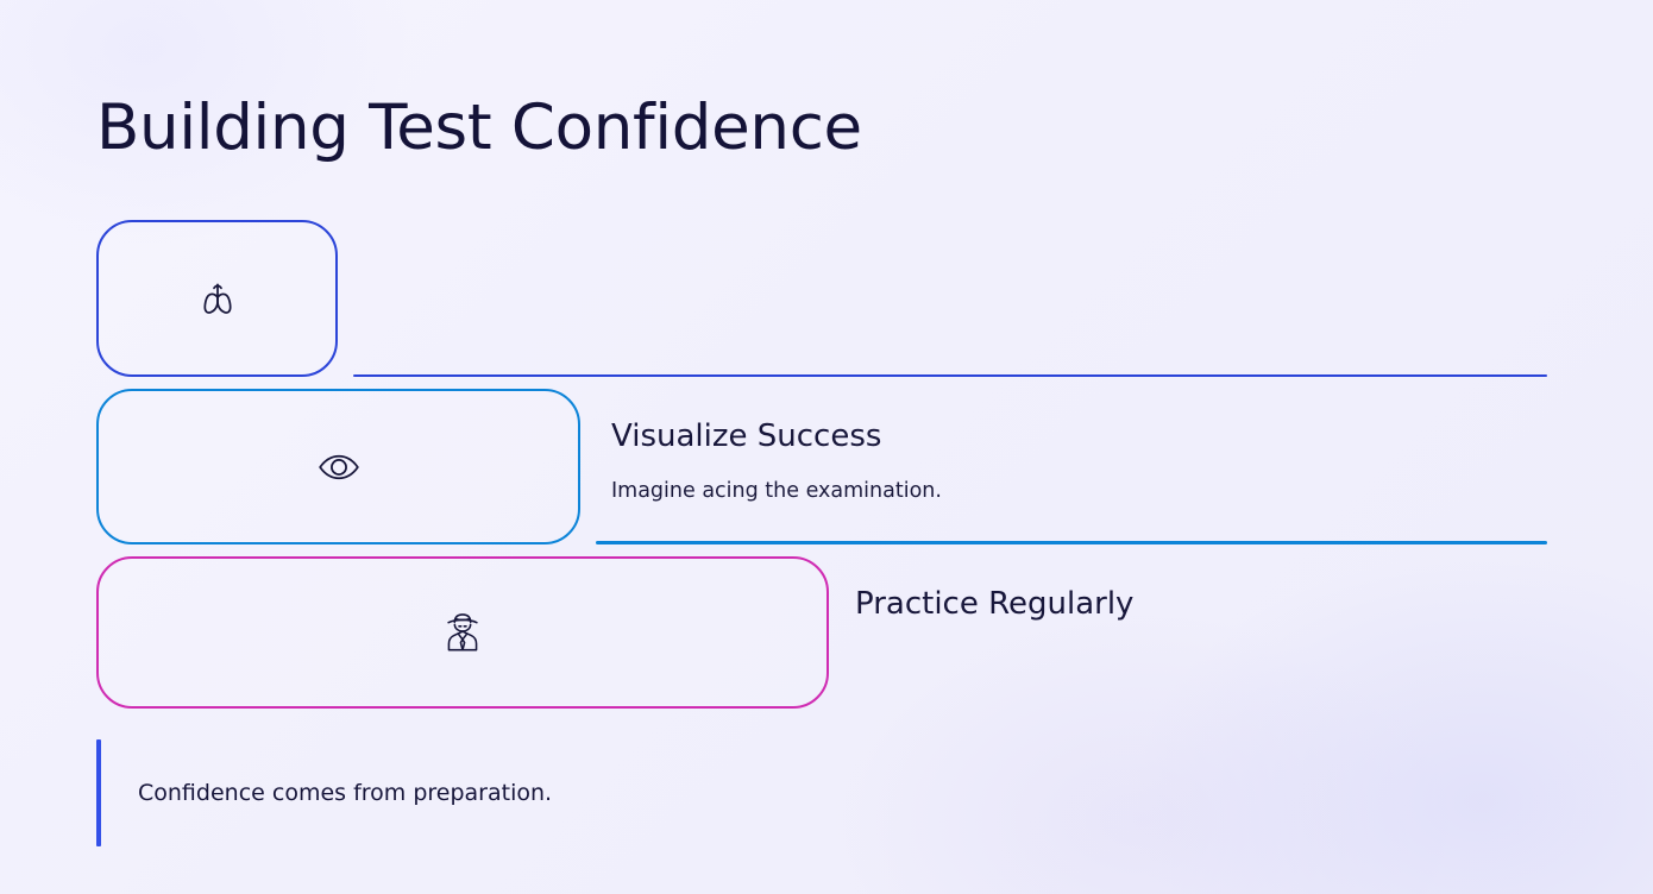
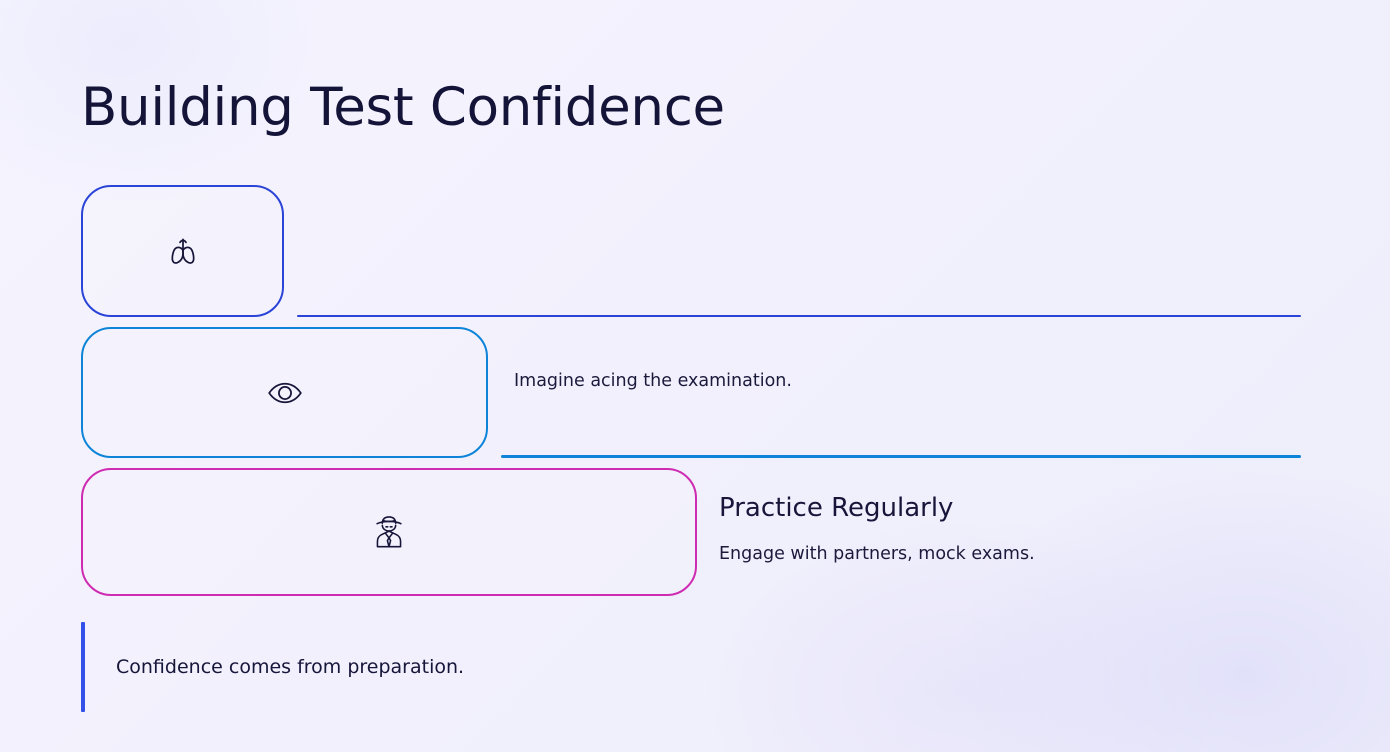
  Building Test Confidence
- Visualize Success
  Imagine acing the examination.
  Practice Regularly
+ Engage with partners, mock exams.
  Confidence comes from preparation.
